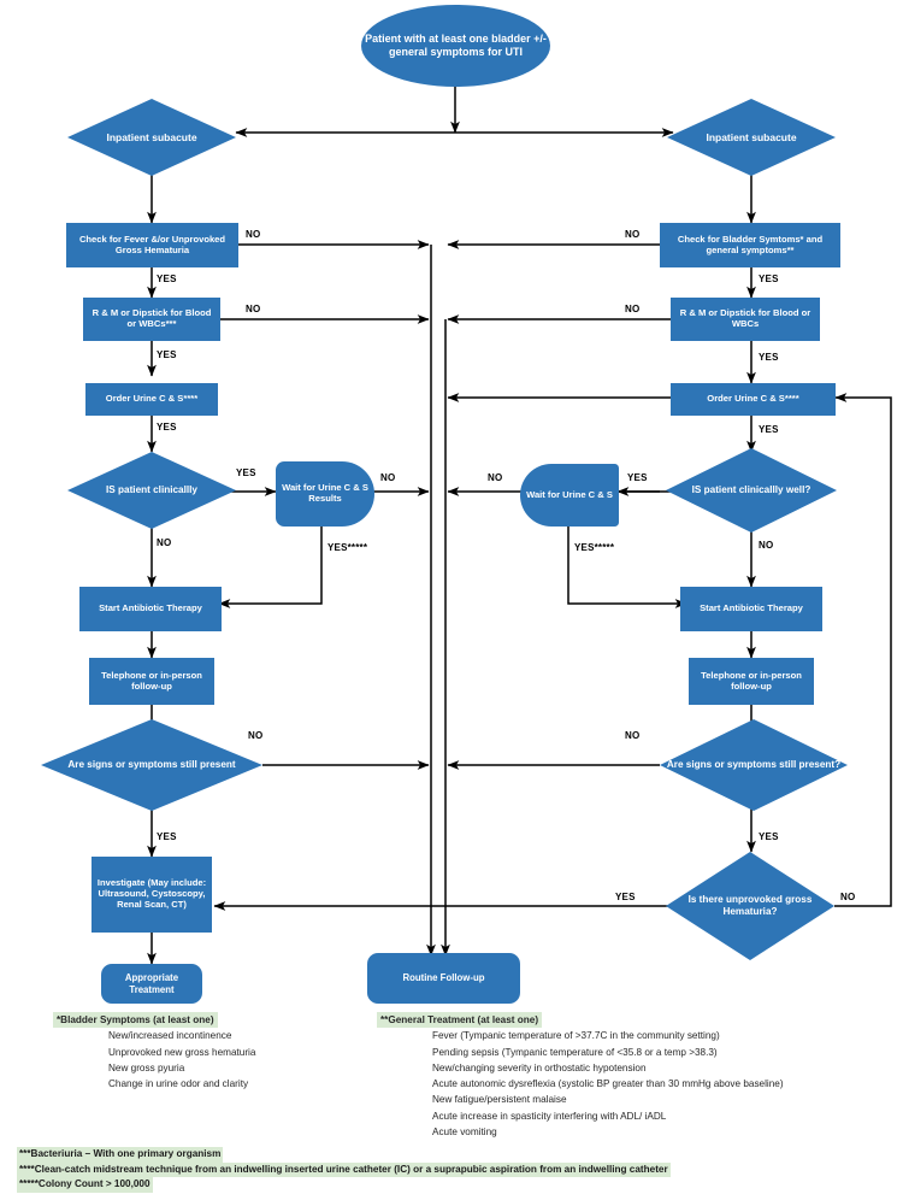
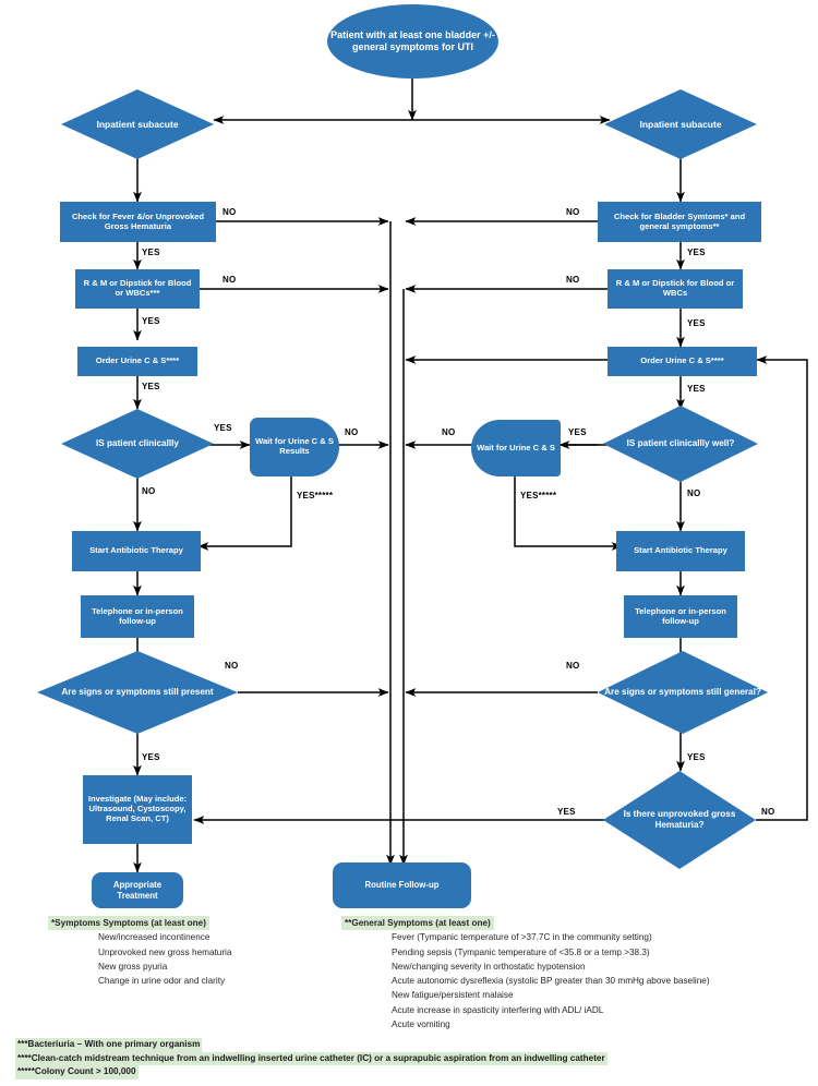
  Patient with at least one bladder +/- general symptoms for UTI
  Inpatient subacute
  Inpatient subacute
  Check for Fever &/or Unprovoked Gross Hematuria
  Check for Bladder Symtoms* and general symptoms**
  R & M or Dipstick for Blood or WBCs***
  R & M or Dipstick for Blood or WBCs
  Order Urine C & S****
  Order Urine C & S****
  IS patient clinicallly
  IS patient clinicallly well?
  Wait for Urine C & S Results
  Wait for Urine C & S
  Start Antibiotic Therapy
  Start Antibiotic Therapy
  Telephone or in-person follow-up
  Telephone or in-person follow-up
  Are signs or symptoms still present
- Are signs or symptoms still present?
+ Are signs or symptoms still general?
  Is there unprovoked gross Hematuria?
  Investigate (May include: Ultrasound, Cystoscopy, Renal Scan, CT)
  Appropriate Treatment
  Routine Follow-up
  NO
  YES
  NO
  YES
  YES
  YES
  NO
  NO
  YES*****
  NO
  YES
  NO
  YES
  NO
  YES
  YES
  YES
  NO
  NO
  YES*****
  NO
  YES
  YES
  NO
- *Bladder Symptoms (at least one)
+ *Symptoms Symptoms (at least one)
  New/increased incontinence
  Unprovoked new gross hematuria
  New gross pyuria
  Change in urine odor and clarity
- **General Treatment (at least one)
+ **General Symptoms (at least one)
  Fever (Tympanic temperature of >37.7C in the community setting)
  Pending sepsis (Tympanic temperature of <35.8 or a temp >38.3)
  New/changing severity in orthostatic hypotension
  Acute autonomic dysreflexia (systolic BP greater than 30 mmHg above baseline)
  New fatigue/persistent malaise
  Acute increase in spasticity interfering with ADL/ iADL
  Acute vomiting
  ***Bacteriuria – With one primary organism
  ****Clean-catch midstream technique from an indwelling inserted urine catheter (IC) or a suprapubic aspiration from an indwelling catheter
  *****Colony Count > 100,000
